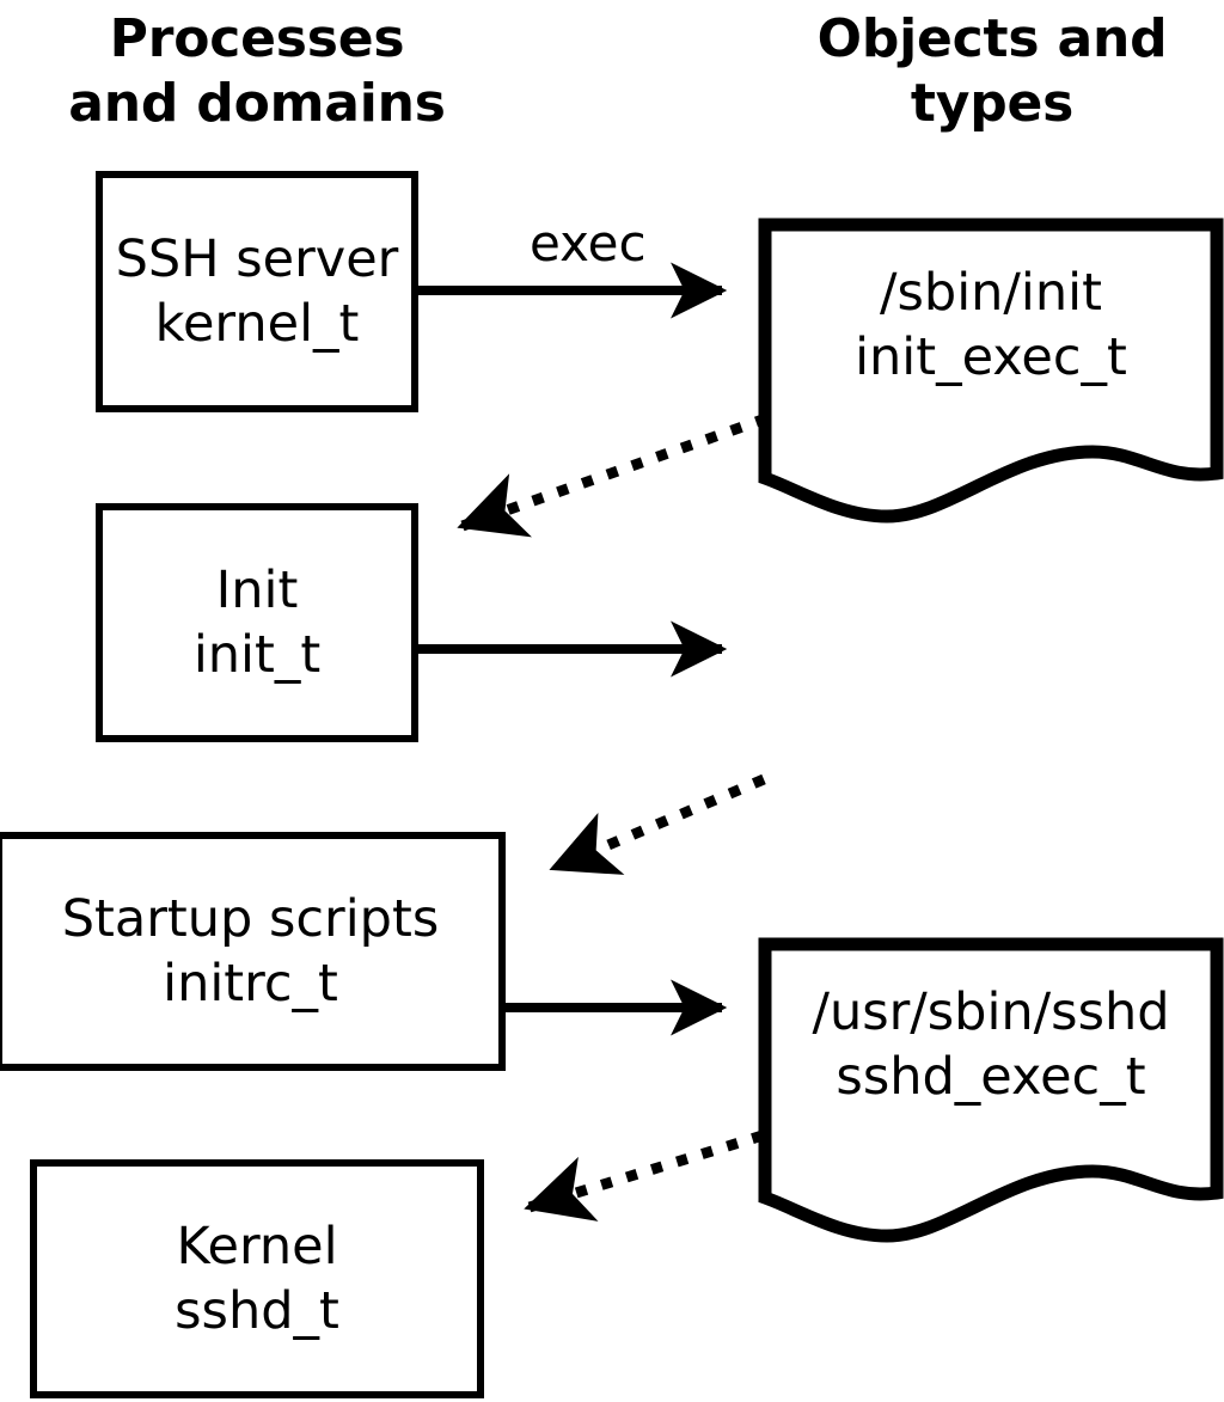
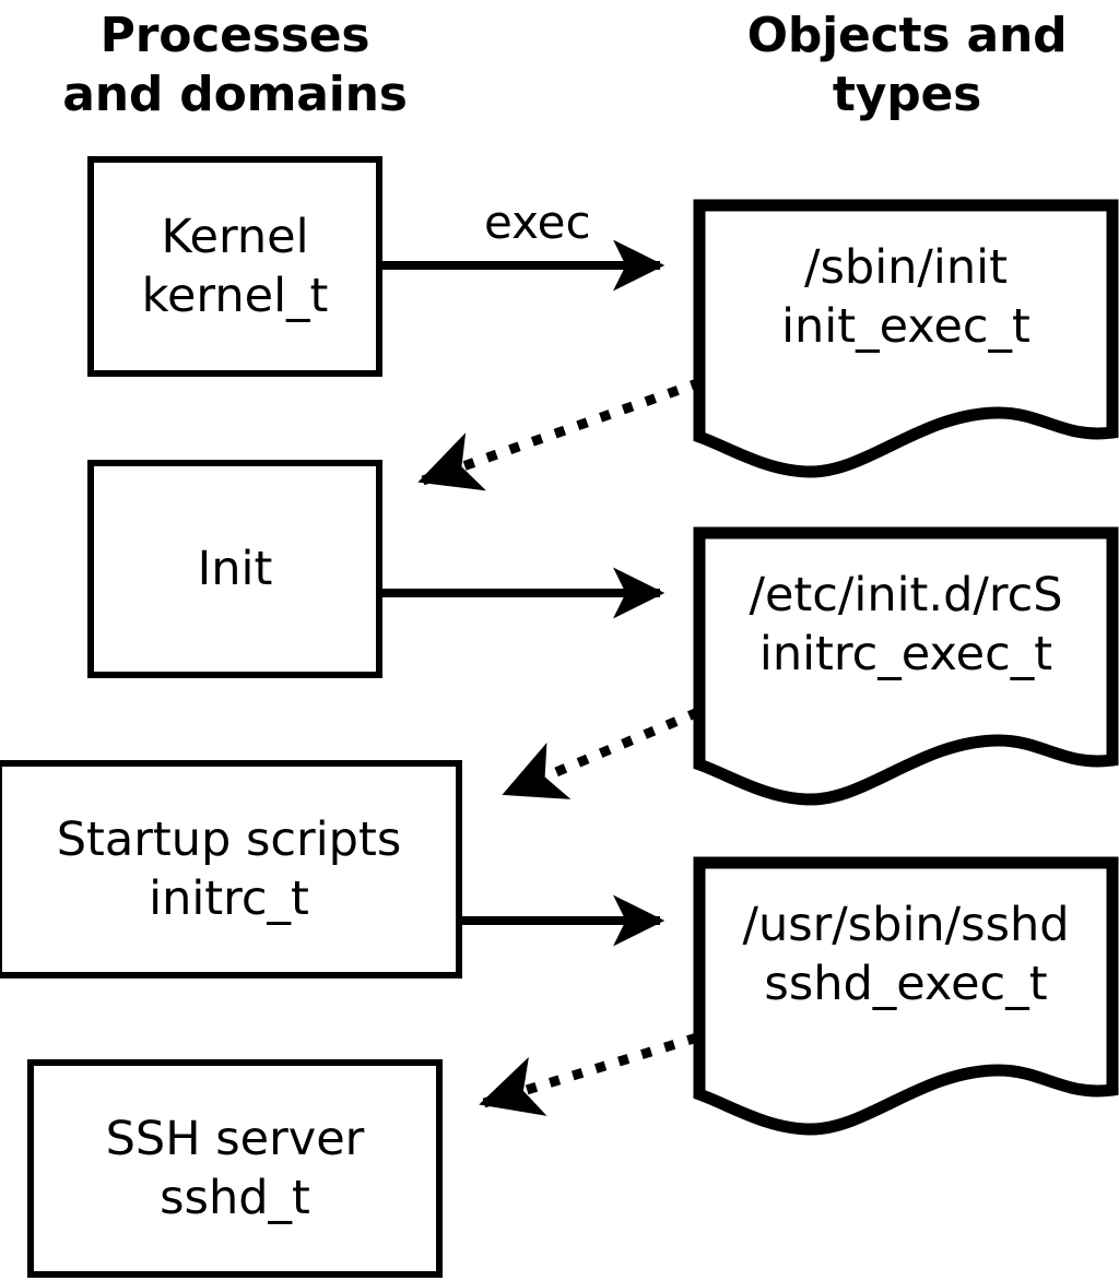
  Processes
  and domains
  Objects and
  types
  exec
- SSH server
+ Kernel
  kernel_t
  Init
- init_t
  Startup scripts
  initrc_t
- Kernel
+ SSH server
  sshd_t
  /sbin/init
  init_exec_t
+ /etc/init.d/rcS
+ initrc_exec_t
  /usr/sbin/sshd
  sshd_exec_t
